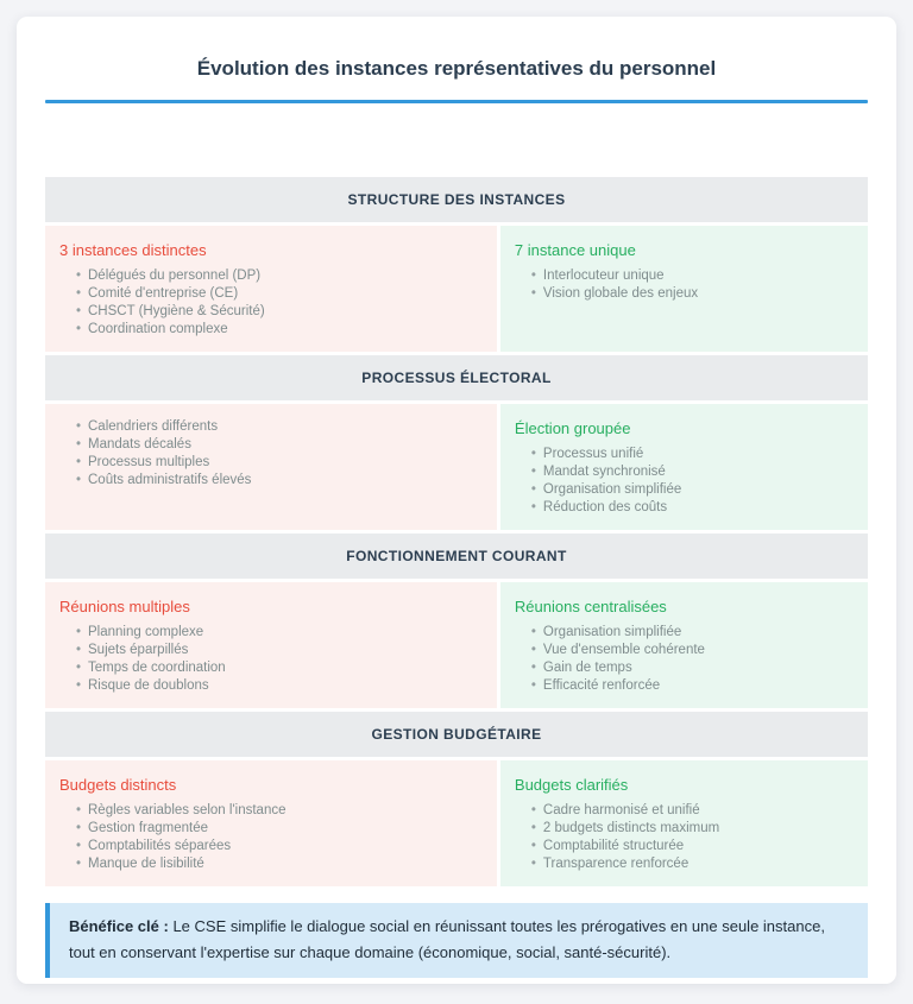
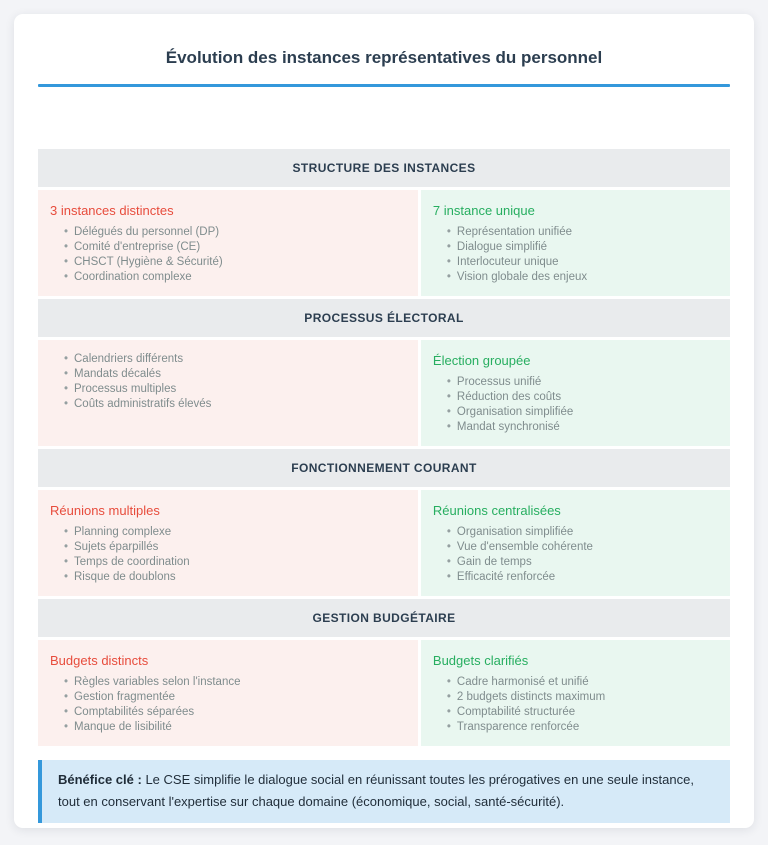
  Évolution des instances représentatives du personnel
  STRUCTURE DES INSTANCES
  3 instances distinctes
  Délégués du personnel (DP)
  Comité d'entreprise (CE)
  CHSCT (Hygiène & Sécurité)
  Coordination complexe
  7 instance unique
+ Représentation unifiée
+ Dialogue simplifié
  Interlocuteur unique
  Vision globale des enjeux
  PROCESSUS ÉLECTORAL
  Calendriers différents
  Mandats décalés
  Processus multiples
  Coûts administratifs élevés
  Élection groupée
  Processus unifié
- Mandat synchronisé
+ Réduction des coûts
  Organisation simplifiée
- Réduction des coûts
+ Mandat synchronisé
  FONCTIONNEMENT COURANT
  Réunions multiples
  Planning complexe
  Sujets éparpillés
  Temps de coordination
  Risque de doublons
  Réunions centralisées
  Organisation simplifiée
  Vue d'ensemble cohérente
  Gain de temps
  Efficacité renforcée
  GESTION BUDGÉTAIRE
  Budgets distincts
  Règles variables selon l'instance
  Gestion fragmentée
  Comptabilités séparées
  Manque de lisibilité
  Budgets clarifiés
  Cadre harmonisé et unifié
  2 budgets distincts maximum
  Comptabilité structurée
  Transparence renforcée
  Bénéfice clé : Le CSE simplifie le dialogue social en réunissant toutes les prérogatives en une seule instance, tout en conservant l'expertise sur chaque domaine (économique, social, santé-sécurité).
